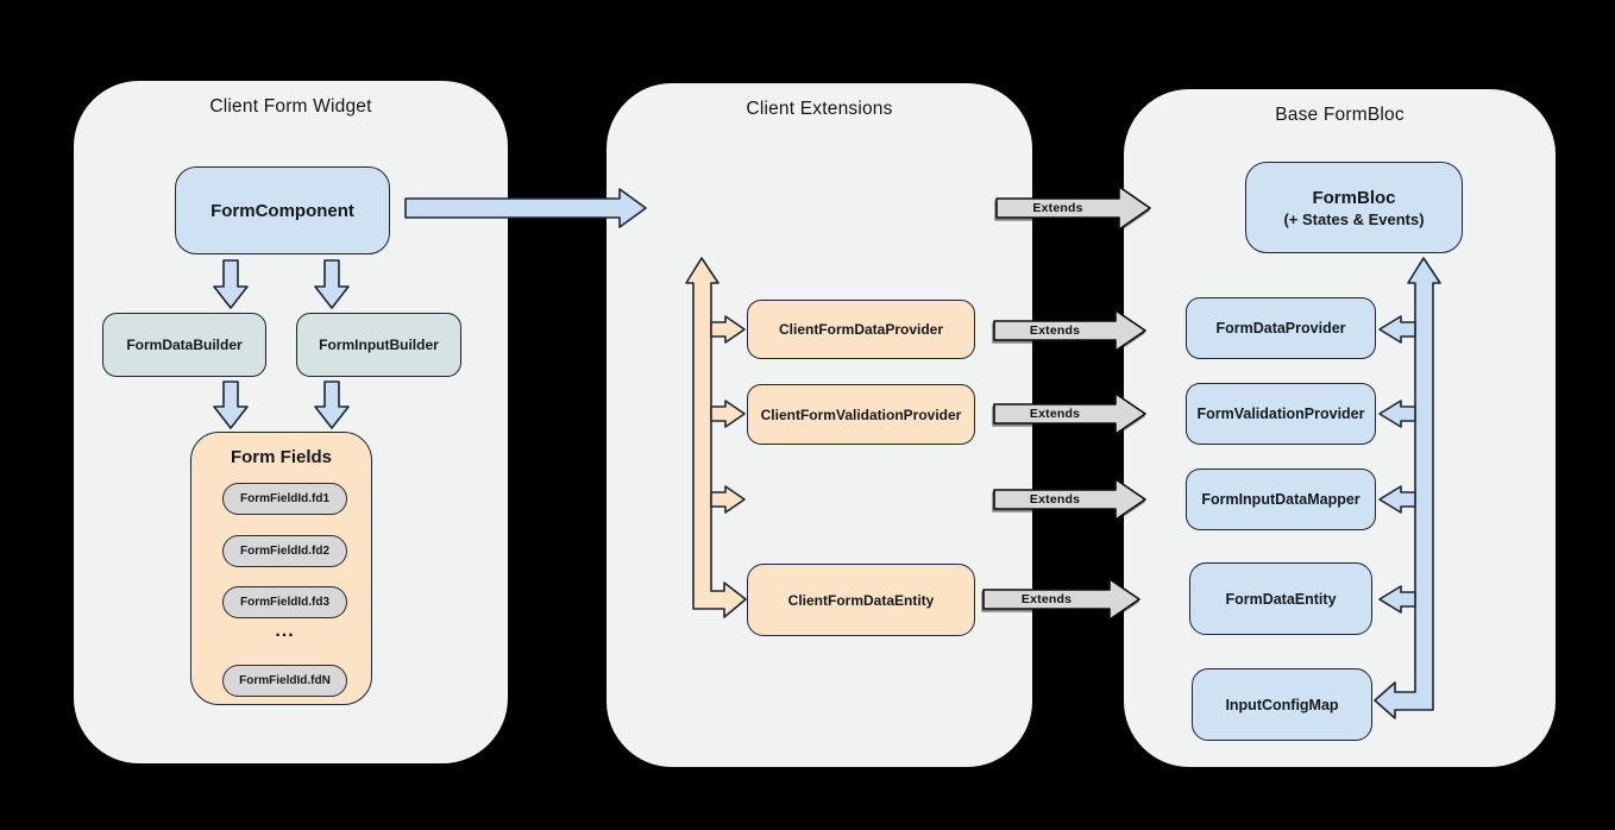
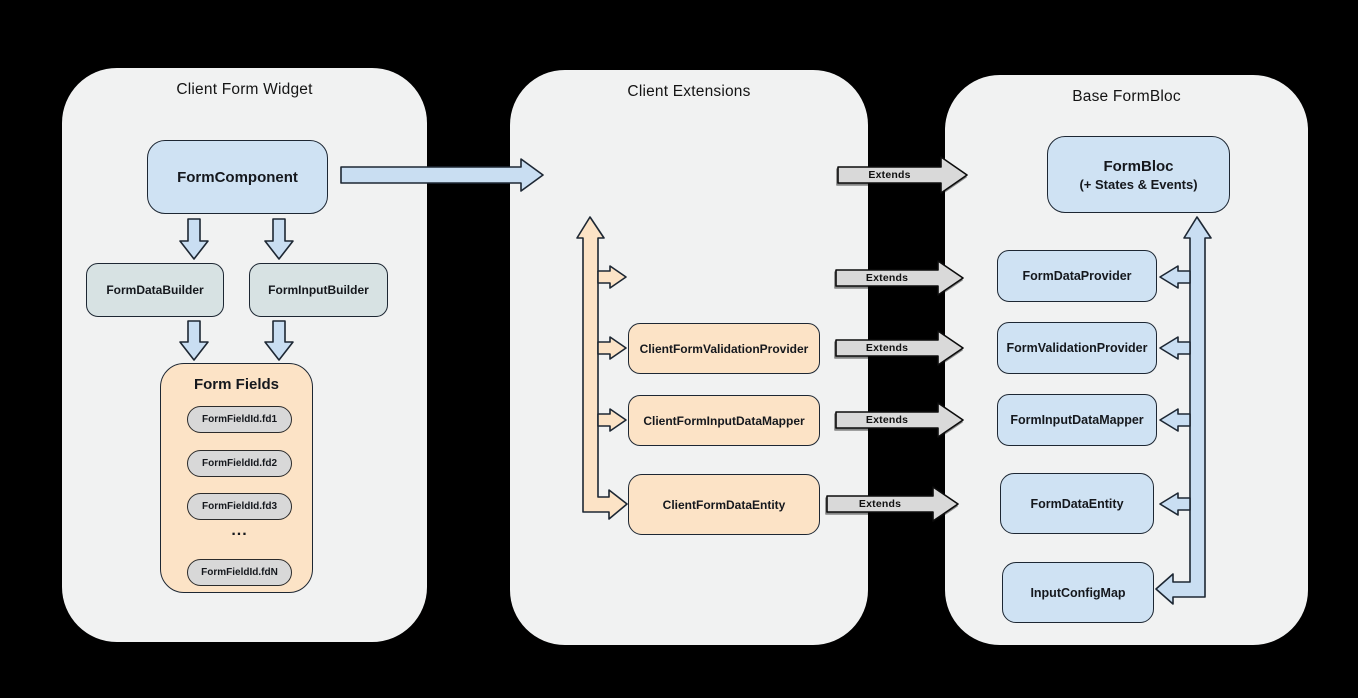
  Client Form Widget
  FormComponent
  FormDataBuilder
  FormInputBuilder
  Form Fields
  FormFieldId.fd1
  FormFieldId.fd2
  FormFieldId.fd3
  ...
  FormFieldId.fdN
  Client Extensions
- ClientFormDataProvider
  ClientFormValidationProvider
+ ClientFormInputDataMapper
  ClientFormDataEntity
  Base FormBloc
  FormBloc
  (+ States & Events)
  FormDataProvider
  FormValidationProvider
  FormInputDataMapper
  FormDataEntity
  InputConfigMap
  Extends
  Extends
  Extends
  Extends
  Extends
